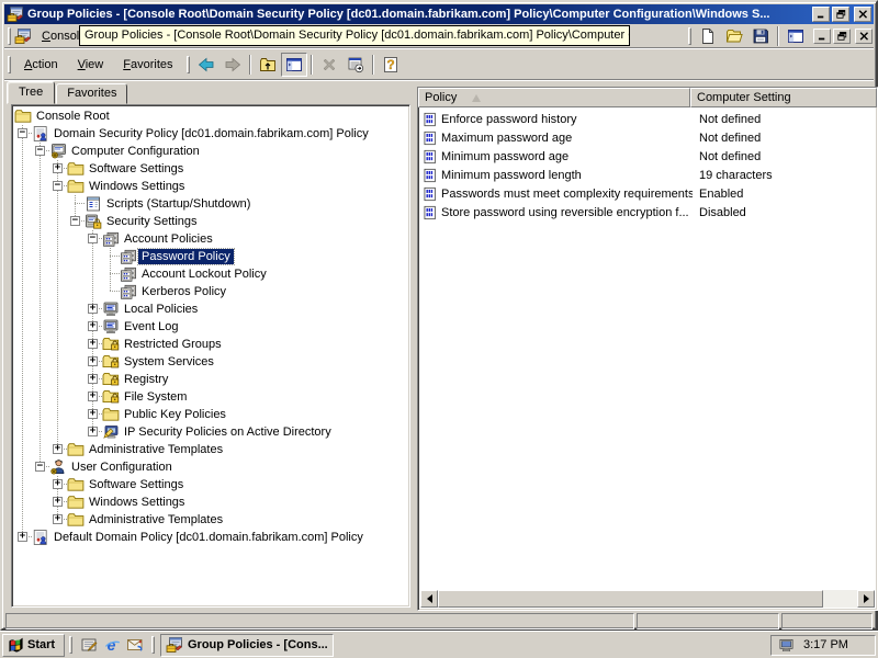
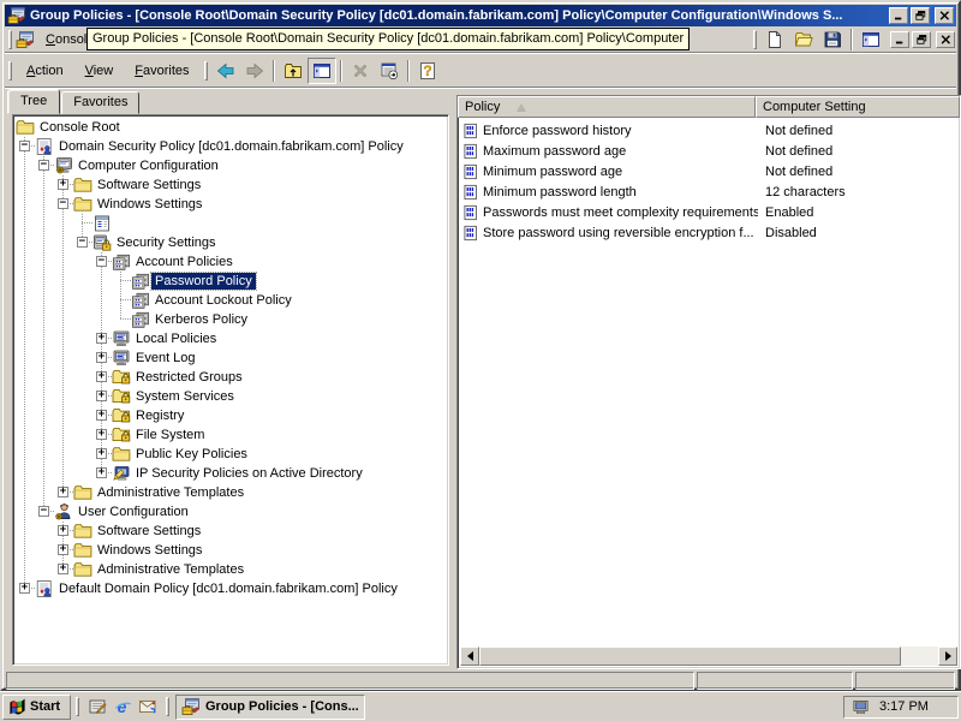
  Group Policies - [Console Root\Domain Security Policy [dc01.domain.fabrikam.com] Policy\Computer Configuration\Windows S...
  Conso
  Group Policies - [Console Root\Domain Security Policy [dc01.domain.fabrikam.com] Policy\Computer
  Action
  View
  Favorites
  ?
  Tree
  Favorites
  Console Root
  −
  Domain Security Policy [dc01.domain.fabrikam.com] Policy
  −
  Computer Configuration
  +
  Software Settings
  −
  Windows Settings
- Scripts (Startup/Shutdown)
  −
  Security Settings
  −
  Account Policies
  Password Policy
  Account Lockout Policy
  Kerberos Policy
  +
  Local Policies
  +
  Event Log
  +
  Restricted Groups
  +
  System Services
  +
  Registry
  +
  File System
  +
  Public Key Policies
  +
  IP Security Policies on Active Directory
  +
  Administrative Templates
  −
  User Configuration
  +
  Software Settings
  +
  Windows Settings
  +
  Administrative Templates
  +
  Default Domain Policy [dc01.domain.fabrikam.com] Policy
  Policy
  Computer Setting
  Enforce password history
  Not defined
  Maximum password age
  Not defined
  Minimum password age
  Not defined
  Minimum password length
- 19 characters
+ 12 characters
  Passwords must meet complexity requirements
  Enabled
  Store password using reversible encryption f...
  Disabled
  Start
  e
  Group Policies - [Cons...
  3:17 PM
